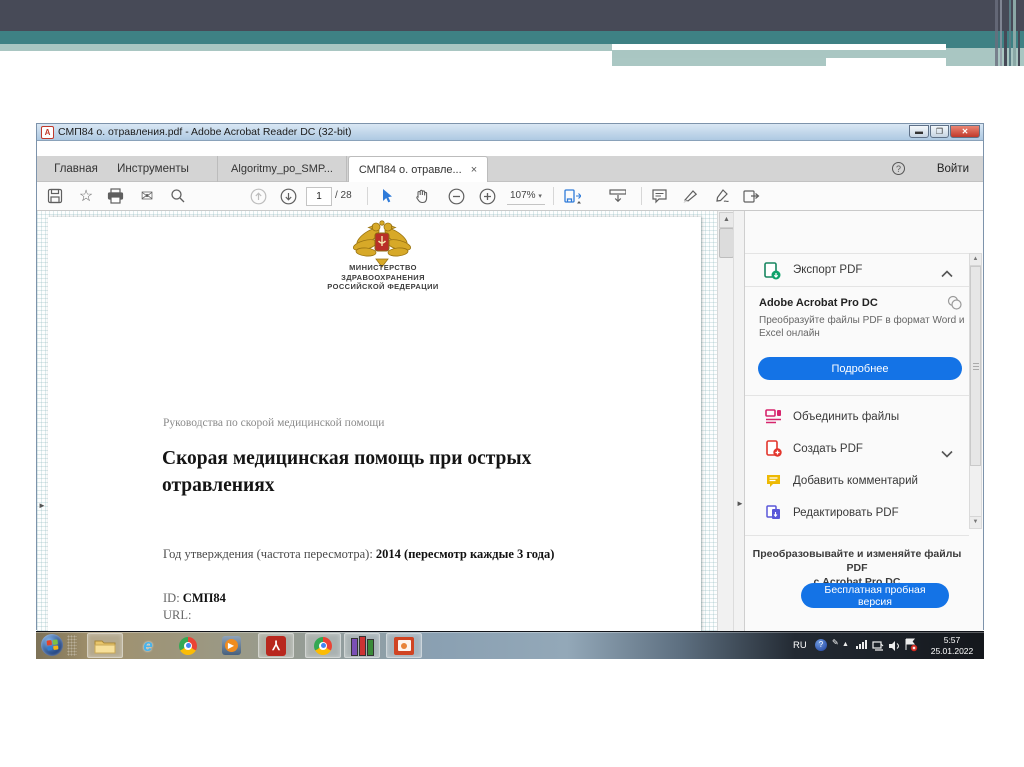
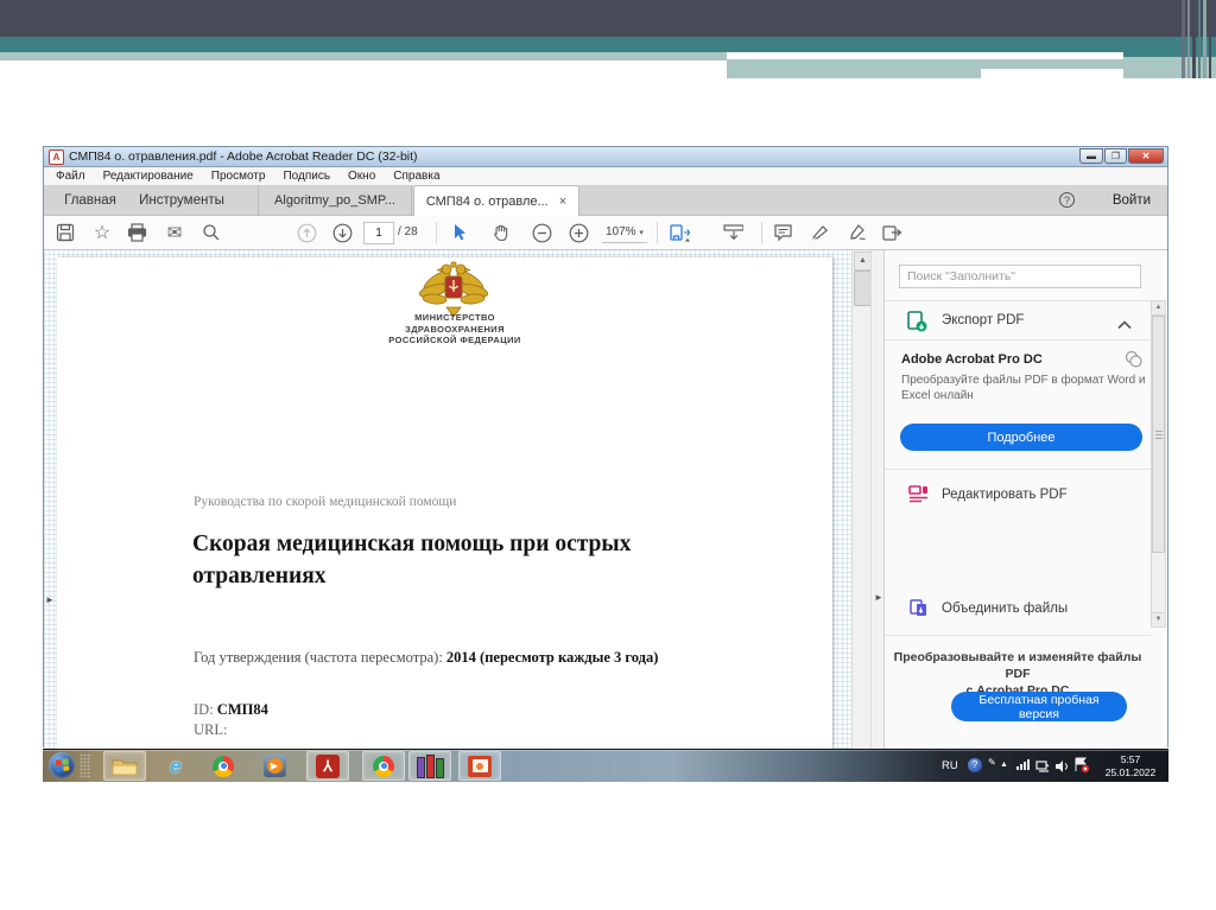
  A
  СМП84 о. отравления.pdf - Adobe Acrobat Reader DC (32-bit)
  ▬
  ❐
  ✕
+ Файл
+ Редактирование
+ Просмотр
+ Подпись
+ Окно
+ Справка
  Главная
  Инструменты
  Algoritmy_po_SMP...
  СМП84 о. отравле... ×
  ?
  Войти
  ☆
  ✉
  1
  / 28
  107%
  ►
  МИНИСТЕРСТВО
  ЗДРАВООХРАНЕНИЯ
  РОССИЙСКОЙ ФЕДЕРАЦИИ
  Руководства по скорой медицинской помощи
  Скорая медицинская помощь при острых отравлениях
  Год утверждения (частота пересмотра): 2014 (пересмотр каждые 3 года)
  ID: СМП84
  URL:
  ►
+ Поиск "Заполнить"
  Экспорт PDF
  Adobe Acrobat Pro DC
  Преобразуйте файлы PDF в формат Word и
  Excel онлайн
  Подробнее
- Объединить файлы
+ Редактировать PDF
- Создать PDF
- Добавить комментарий
- Редактировать PDF
+ Объединить файлы
  Преобразовывайте и изменяйте файлы PDF
  с Acrobat Pro DC
  Бесплатная пробная версия
  e
  ▶
  ⅄
  RU
  ?
  ✎
  5:57
  25.01.2022
